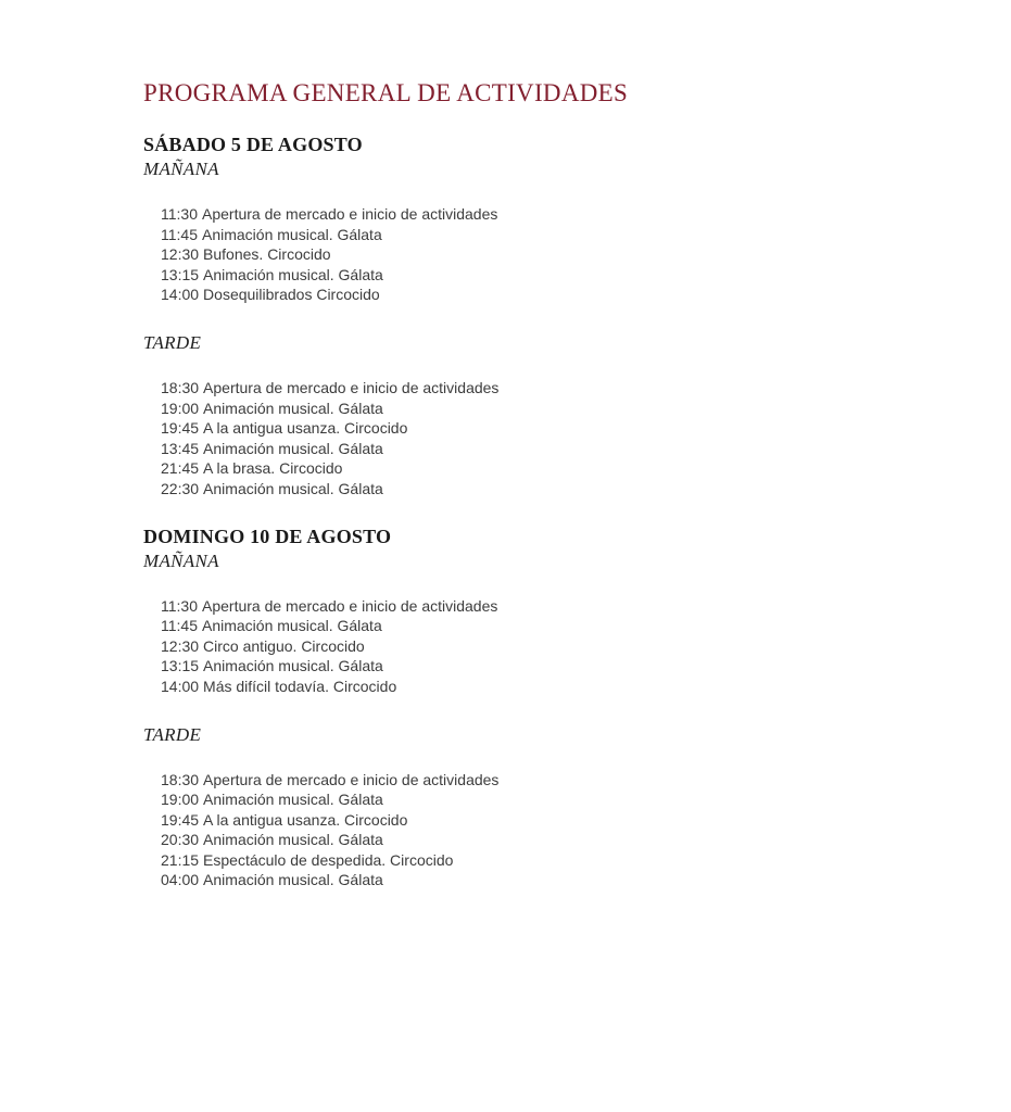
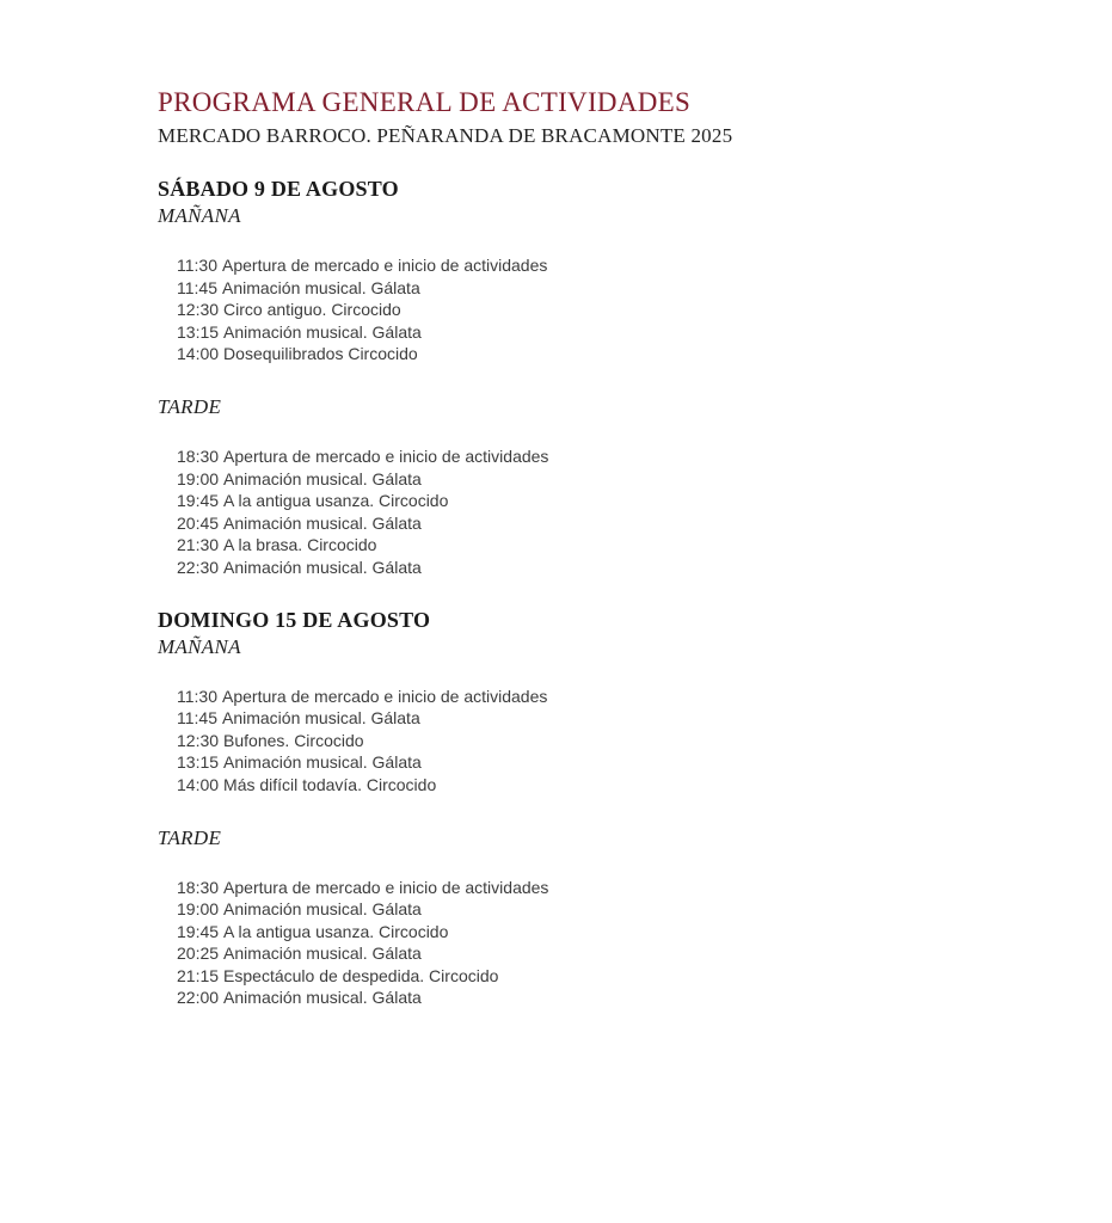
  PROGRAMA GENERAL DE ACTIVIDADES
+ MERCADO BARROCO. PEÑARANDA DE BRACAMONTE 2025
- SÁBADO 5 DE AGOSTO
+ SÁBADO 9 DE AGOSTO
  MAÑANA
  11:30 Apertura de mercado e inicio de actividades
  11:45 Animación musical. Gálata
- 12:30 Bufones. Circocido
+ 12:30 Circo antiguo. Circocido
  13:15 Animación musical. Gálata
  14:00 Dosequilibrados Circocido
  TARDE
  18:30 Apertura de mercado e inicio de actividades
  19:00 Animación musical. Gálata
  19:45 A la antigua usanza. Circocido
- 13:45 Animación musical. Gálata
+ 20:45 Animación musical. Gálata
- 21:45 A la brasa. Circocido
+ 21:30 A la brasa. Circocido
  22:30 Animación musical. Gálata
- DOMINGO 10 DE AGOSTO
+ DOMINGO 15 DE AGOSTO
  MAÑANA
  11:30 Apertura de mercado e inicio de actividades
  11:45 Animación musical. Gálata
- 12:30 Circo antiguo. Circocido
+ 12:30 Bufones. Circocido
  13:15 Animación musical. Gálata
  14:00 Más difícil todavía. Circocido
  TARDE
  18:30 Apertura de mercado e inicio de actividades
  19:00 Animación musical. Gálata
  19:45 A la antigua usanza. Circocido
- 20:30 Animación musical. Gálata
+ 20:25 Animación musical. Gálata
  21:15 Espectáculo de despedida. Circocido
- 04:00 Animación musical. Gálata
+ 22:00 Animación musical. Gálata
